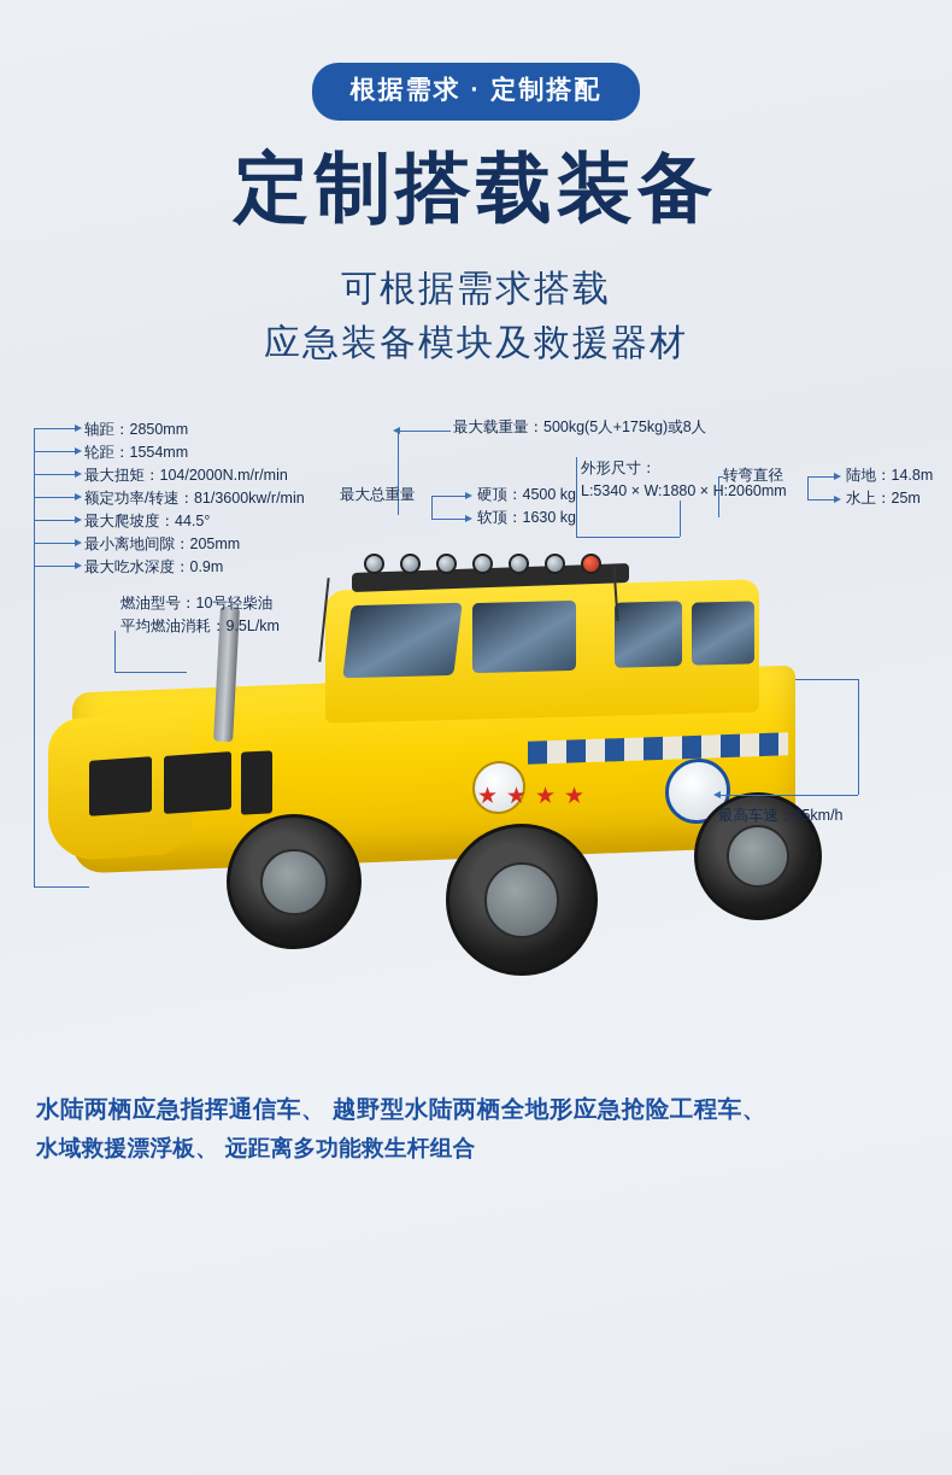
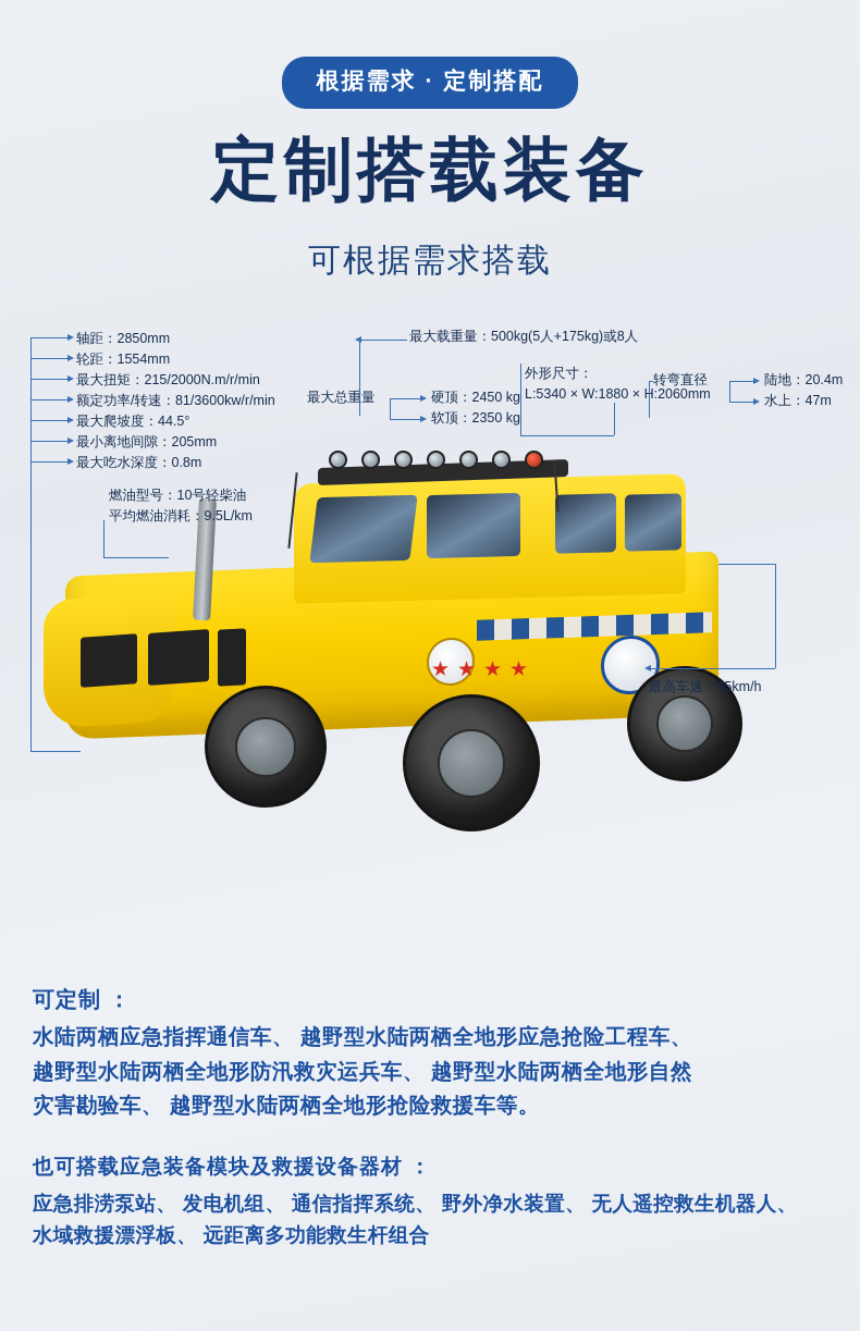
  根据需求 · 定制搭配
  定制搭载装备
  可根据需求搭载
- 应急装备模块及救援器材
  轴距：2850mm
  轮距：1554mm
- 最大扭矩：104/2000N.m/r/min
+ 最大扭矩：215/2000N.m/r/min
  额定功率/转速：81/3600kw/r/min
  最大爬坡度：44.5°
  最小离地间隙：205mm
- 最大吃水深度：0.9m
+ 最大吃水深度：0.8m
  燃油型号：10号轻柴油
  平均燃油消耗：9.5L/km
  最大载重量：500kg(5人+175kg)或8人
  外形尺寸：
  L:5340 × W:1880 ×:2060mm
  最大总重量
- 硬顶：4500 kg
+ 硬顶：2450 kg
- 软顶：1630 kg
+ 软顶：2350 kg
  转弯直径
- 陆地：14.8m
+ 陆地：20.4m
- 水上：25m
+ 水上：47m
  最高车速：95km/h
+ 可定制 ：
  水陆两栖应急指挥通信车、 越野型水陆两栖全地形应急抢险工程车、
+ 越野型水陆两栖全地形防汛救灾运兵车、 越野型水陆两栖全地形自然
+ 灾害勘验车、 越野型水陆两栖全地形抢险救援车等。
+ 也可搭载应急装备模块及救援设备器材 ：
+ 应急排涝泵站、 发电机组、 通信指挥系统、 野外净水装置、 无人遥控救生机器人、
  水域救援漂浮板、 远距离多功能救生杆组合
